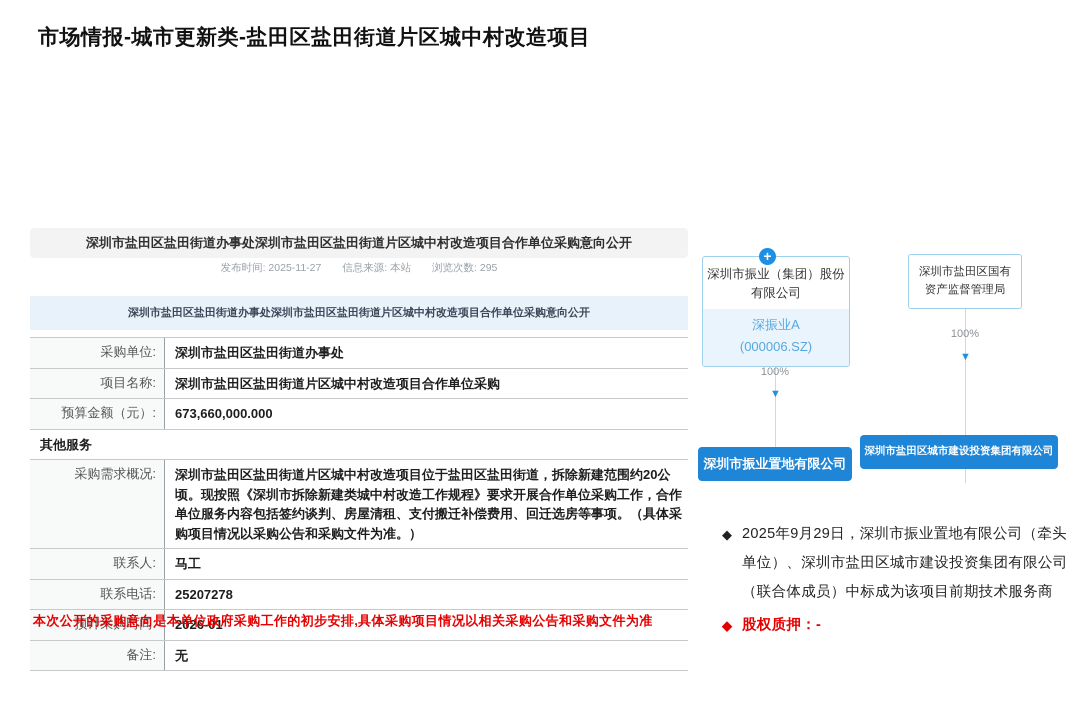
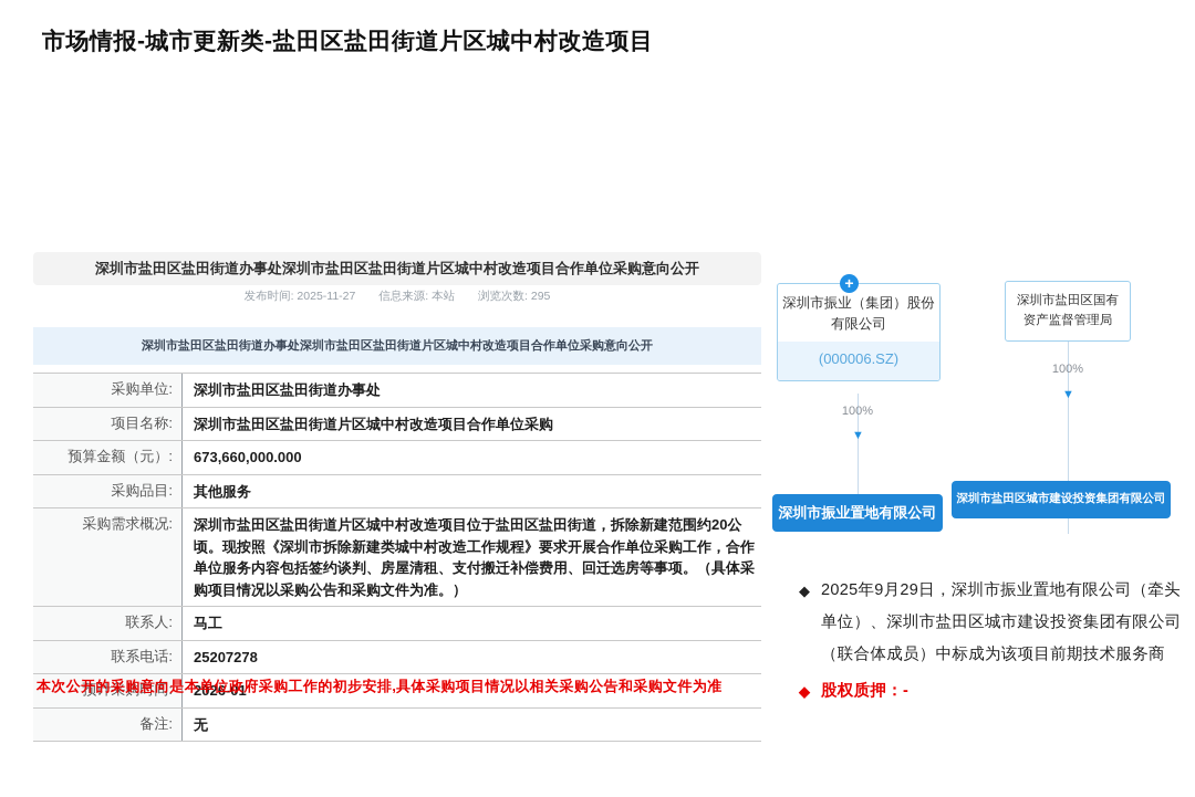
  市场情报-城市更新类-盐田区盐田街道片区城中村改造项目
  深圳市盐田区盐田街道办事处深圳市盐田区盐田街道片区城中村改造项目合作单位采购意向公开
  发布时间: 2025-11-27 信息来源: 本站 浏览次数: 295
  深圳市盐田区盐田街道办事处深圳市盐田区盐田街道片区城中村改造项目合作单位采购意向公开
  采购单位:
  深圳市盐田区盐田街道办事处
  项目名称:
  深圳市盐田区盐田街道片区城中村改造项目合作单位采购
  预算金额（元）:
  673,660,000.000
+ 采购品目:
  其他服务
  采购需求概况:
  深圳市盐田区盐田街道片区城中村改造项目位于盐田区盐田街道，拆除新建范围约20公顷。现按照《深圳市拆除新建类城中村改造工作规程》要求开展合作单位采购工作，合作单位服务内容包括签约谈判、房屋清租、支付搬迁补偿费用、回迁选房等事项。（具体采购项目情况以采购公告和采购文件为准。）
  联系人:
  马工
  联系电话:
  25207278
  预计采购时间:
  2026-01
  备注:
  无
  本次公开的采购意向是本单位政府采购工作的初步安排,具体采购项目情况以相关采购公告和采购文件为准
  +
  深圳市振业（集团）股份有限公司
- 深振业A
  (000006.SZ)
  深圳市盐田区国有资产监督管理局
  100%
  ▼
  100%
  ▼
  深圳市振业置地有限公司
  深圳市盐田区城市建设投资集团有限公司
  ◆
  2025年9月29日，深圳市振业置地有限公司（牵头单位）、深圳市盐田区城市建设投资集团有限公司（联合体成员）中标成为该项目前期技术服务商
  ◆
  股权质押：-
